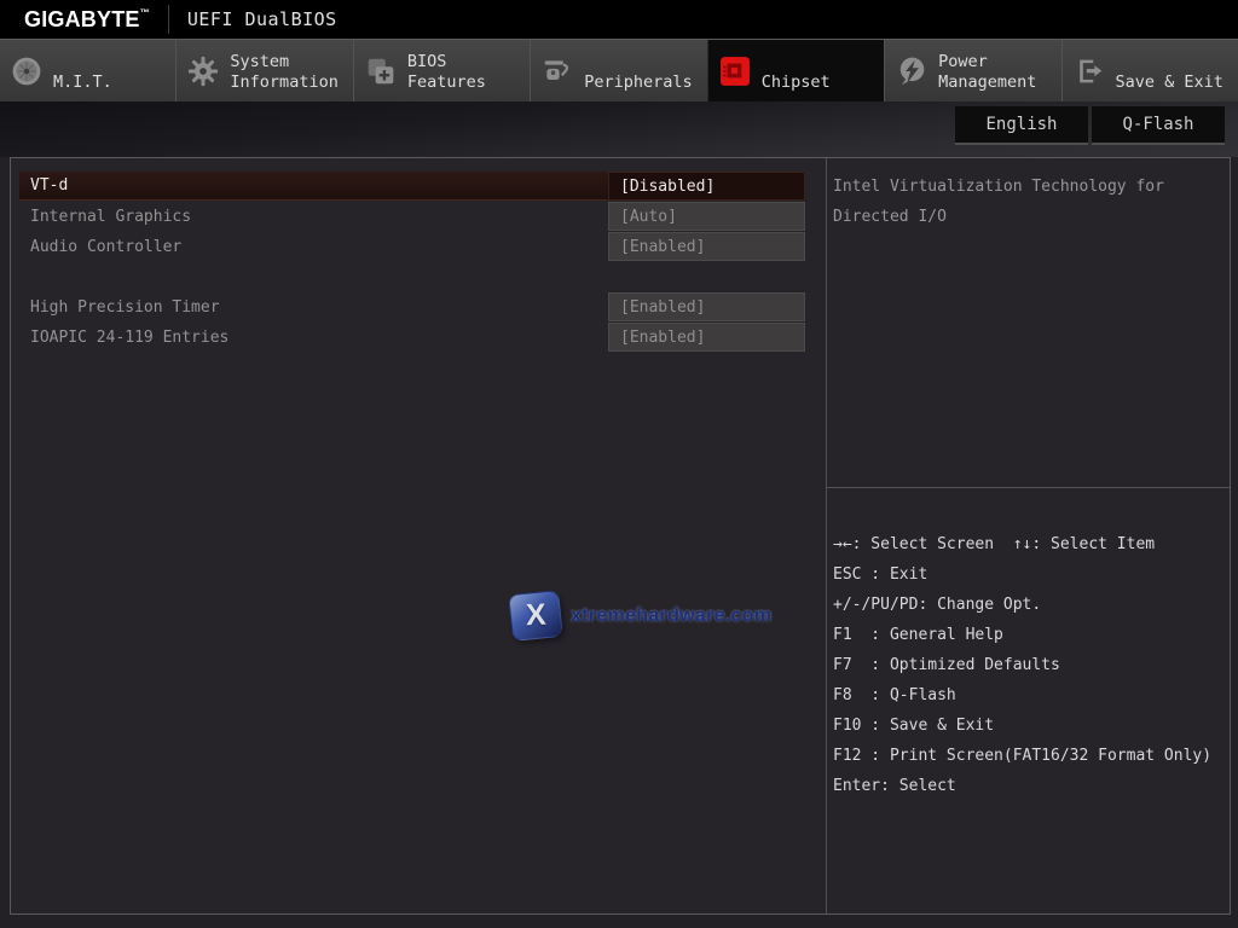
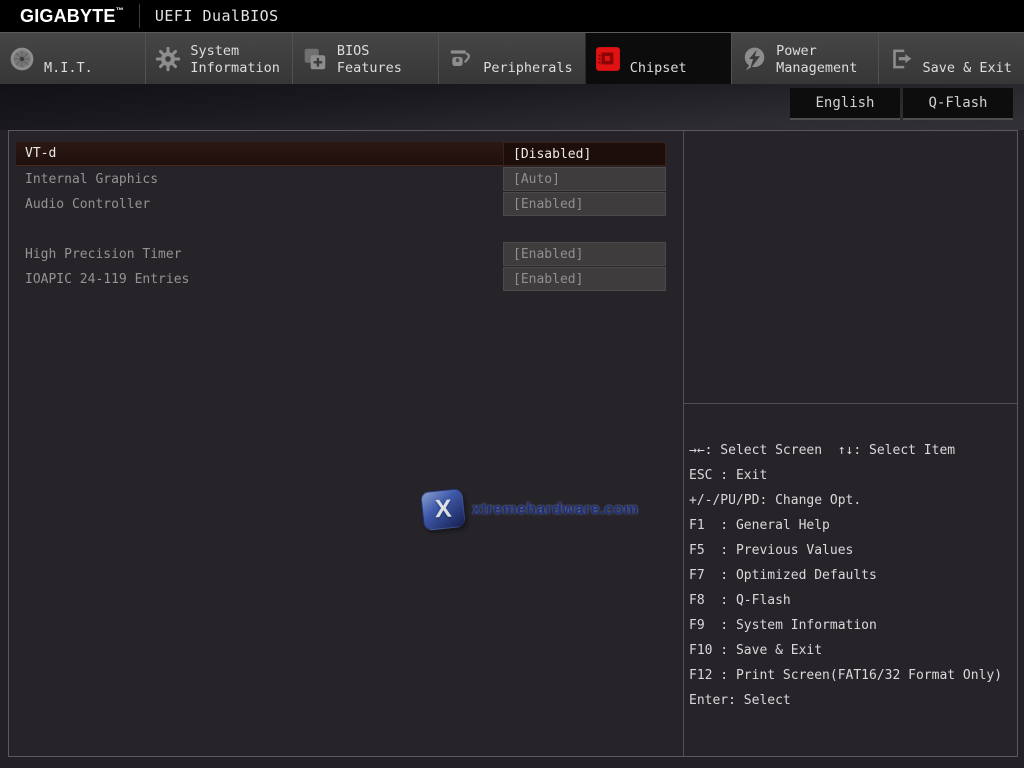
  GIGABYTE™
  UEFI DualBIOS
  M.I.T.
  System
  Information
  BIOS
  Features
  Peripherals
  Chipset
  Power
  Management
  Save & Exit
  English
  Q-Flash
  VT-d
  [Disabled]
  Internal Graphics
  [Auto]
  Audio Controller
  [Enabled]
  High Precision Timer
  [Enabled]
  IOAPIC 24-119 Entries
  [Enabled]
  xtremehardware.com
- Intel Virtualization Technology for
- Directed I/O
  →←: Select Screen ↑↓: Select Item
  ESC : Exit
  +/-/PU/PD: Change Opt.
  F1 : General Help
+ F5 : Previous Values
  F7 : Optimized Defaults
  F8 : Q-Flash
+ F9 : System Information
  F10 : Save & Exit
  F12 : Print Screen(FAT16/32 Format Only)
  Enter: Select
